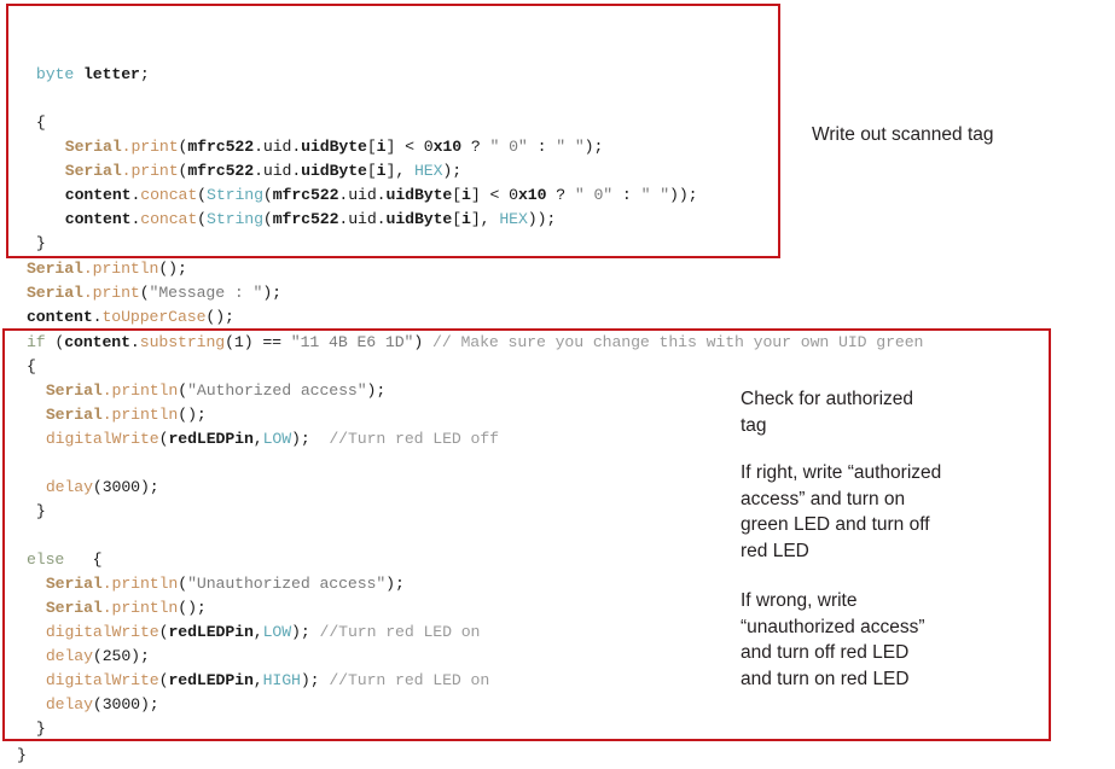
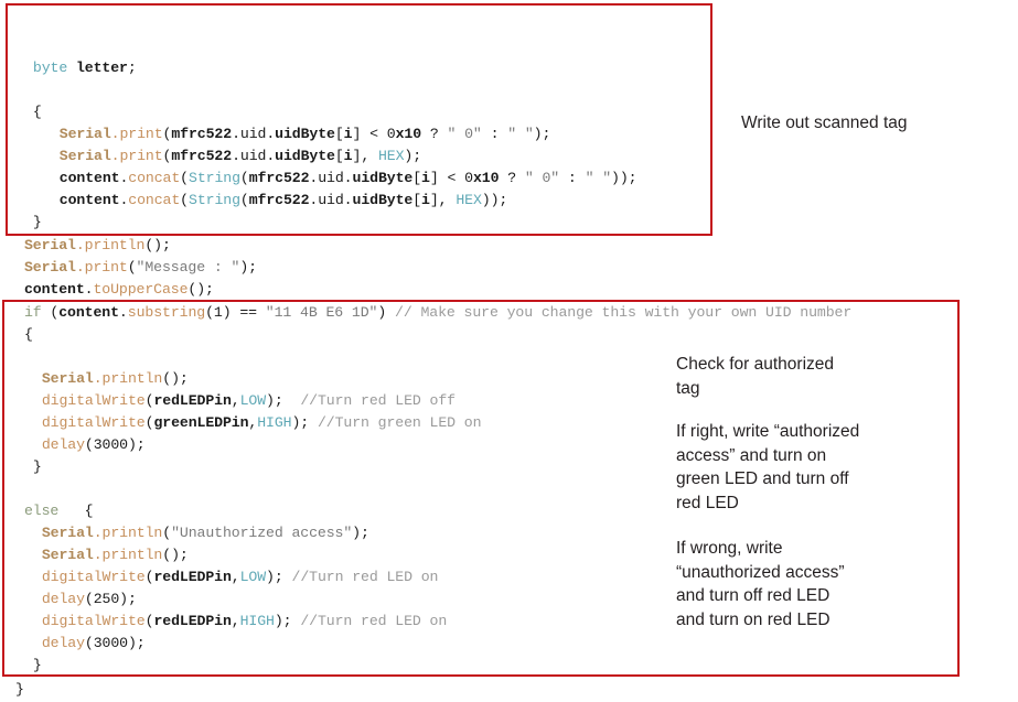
  byte letter;
  {
  Serial.print(mfrc522.uid.uidByte[i] < 0x10 ? " 0" : " ");
  Serial.print(mfrc522.uid.uidByte[i], HEX);
  content.concat(String(mfrc522.uid.uidByte[i] < 0x10 ? " 0" : " "));
  content.concat(String(mfrc522.uid.uidByte[i], HEX));
  }
  Serial.println();
  Serial.print("Message : ");
  content.toUpperCase();
- if (content.substring(1) == "11 4B E6 1D") // Make sure you change this with your own UID green
+ if (content.substring(1) == "11 4B E6 1D") // Make sure you change this with your own UID number
  {
- Serial.println("Authorized access");
  Serial.println();
  digitalWrite(redLEDPin,LOW); //Turn red LED off
+ digitalWrite(greenLEDPin,HIGH); //Turn green LED on
  delay(3000);
  }
  else {
  Serial.println("Unauthorized access");
  Serial.println();
  digitalWrite(redLEDPin,LOW); //Turn red LED on
  delay(250);
  digitalWrite(redLEDPin,HIGH); //Turn red LED on
  delay(3000);
  }
  }
  Write out scanned tag
  Check for authorized
  tag
  If right, write “authorized
  access” and turn on
  green LED and turn off
  red LED
  If wrong, write
  “unauthorized access”
  and turn off red LED
  and turn on red LED
